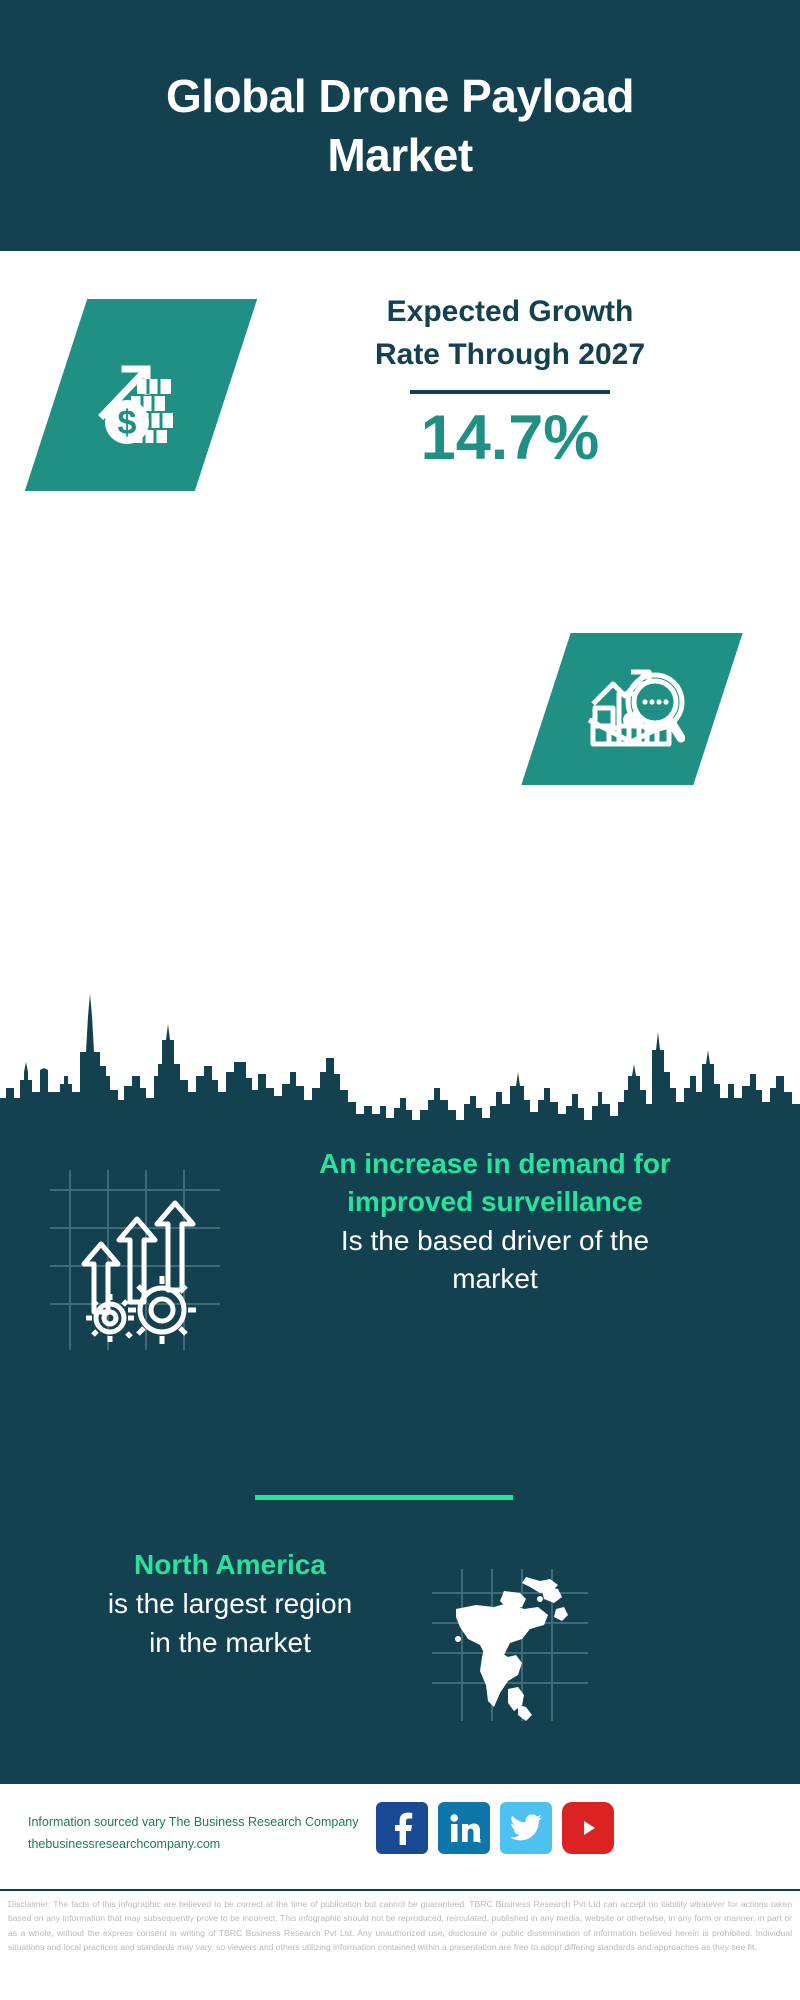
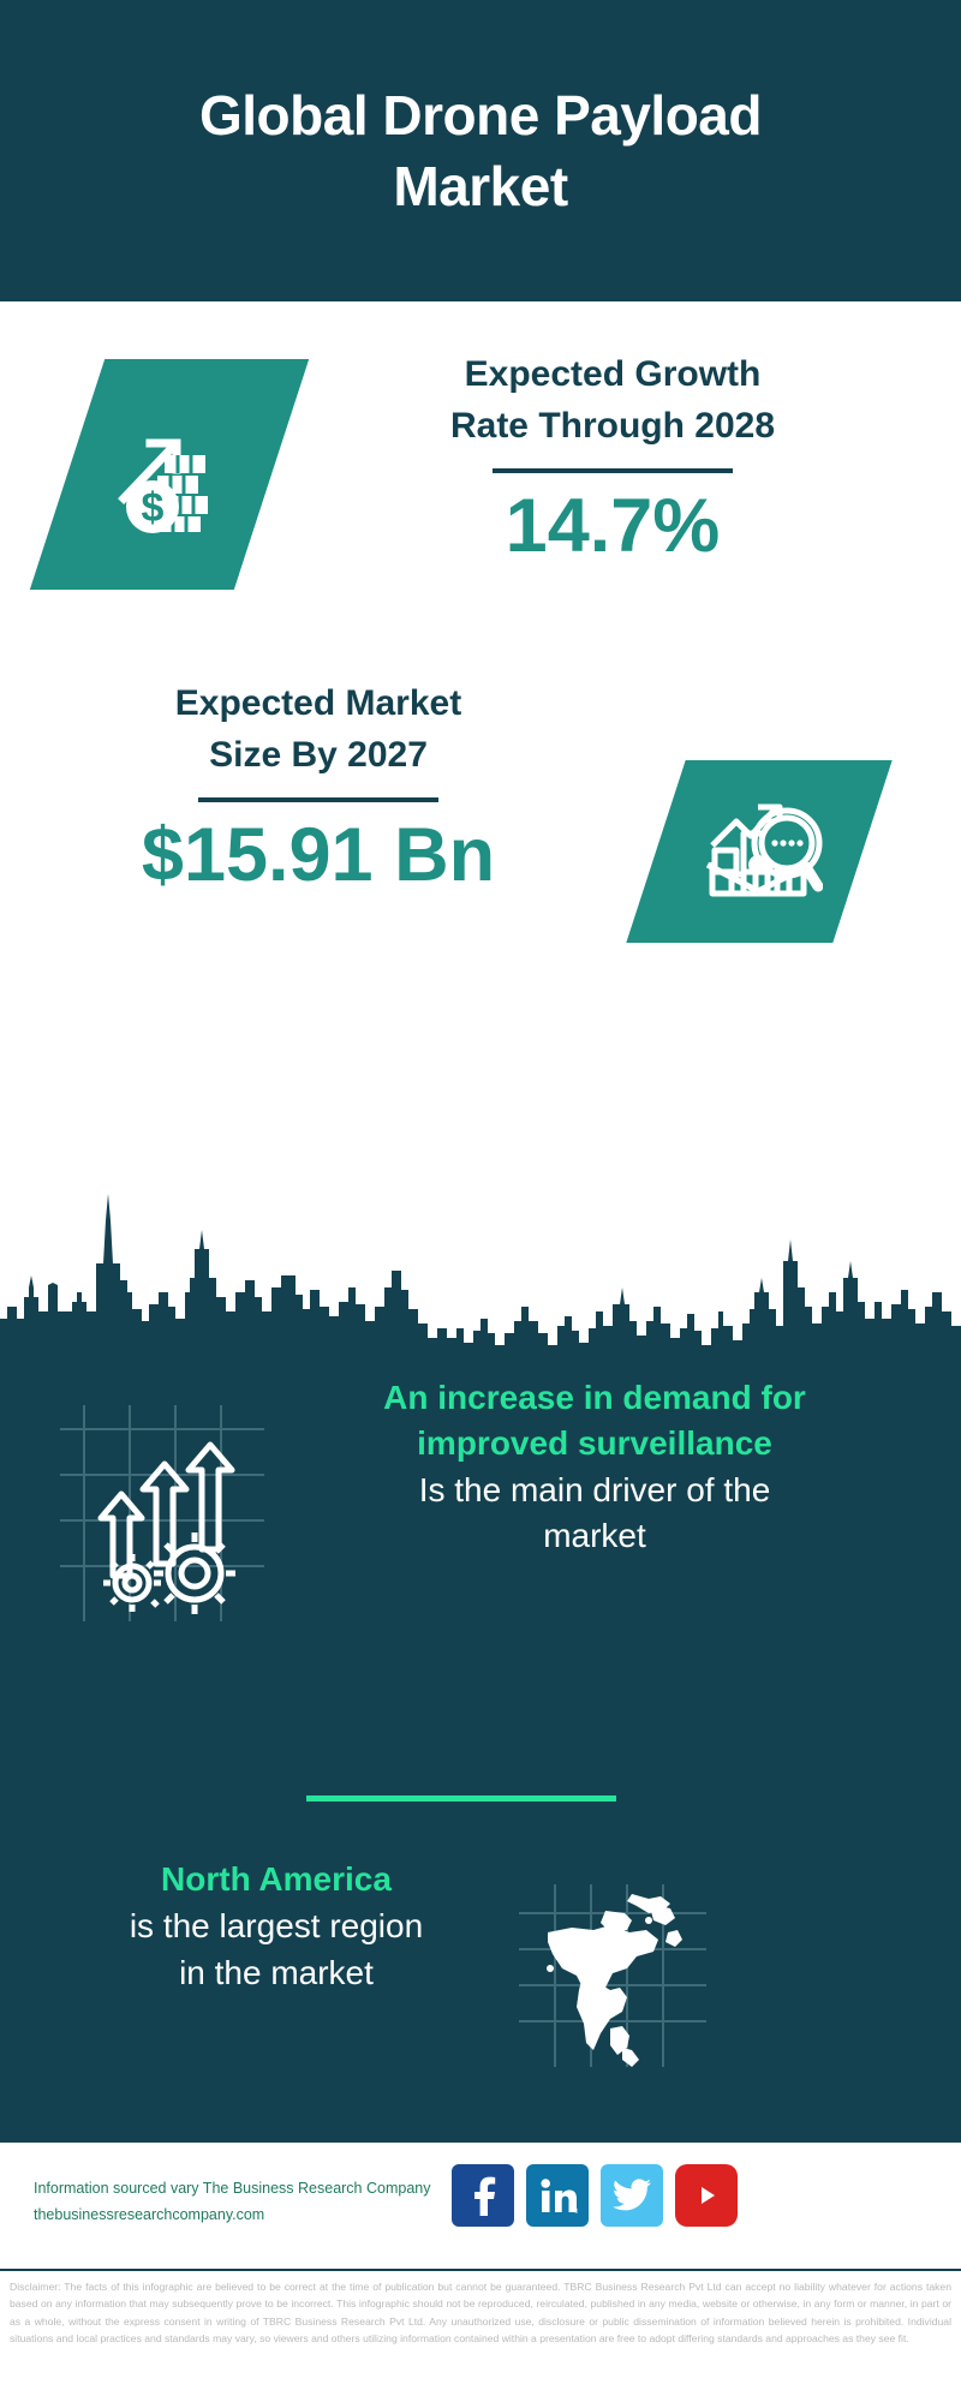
  Global Drone Payload Market
  Expected Growth
- Rate Through 2027
+ Rate Through 2028
  14.7%
+ Expected Market
+ Size By 2027
+ $15.91 Bn
  An increase in demand for
  improved surveillance
- Is the based driver of the
+ Is the main driver of the
  market
  North America
  is the largest region
  in the market
  Information sourced vary The Business Research Company
  thebusinessresearchcompany.com
  Disclaimer: The facts of this infographic are believed to be correct at the time of publication but cannot be guaranteed. TBRC Business Research Pvt Ltd can accept no liability whatever for actions taken based on any information that may subsequently prove to be incorrect. This infographic should not be reproduced, reirculated, published in any media, website or otherwise, in any form or manner, in part or as a whole, without the express consent in writing of TBRC Business Research Pvt Ltd. Any unauthorized use, disclosure or public dissemination of information believed herein is prohibited. Individual situations and local practices and standards may vary, so viewers and others utilizing information contained within a presentation are free to adopt differing standards and approaches as they see fit.
